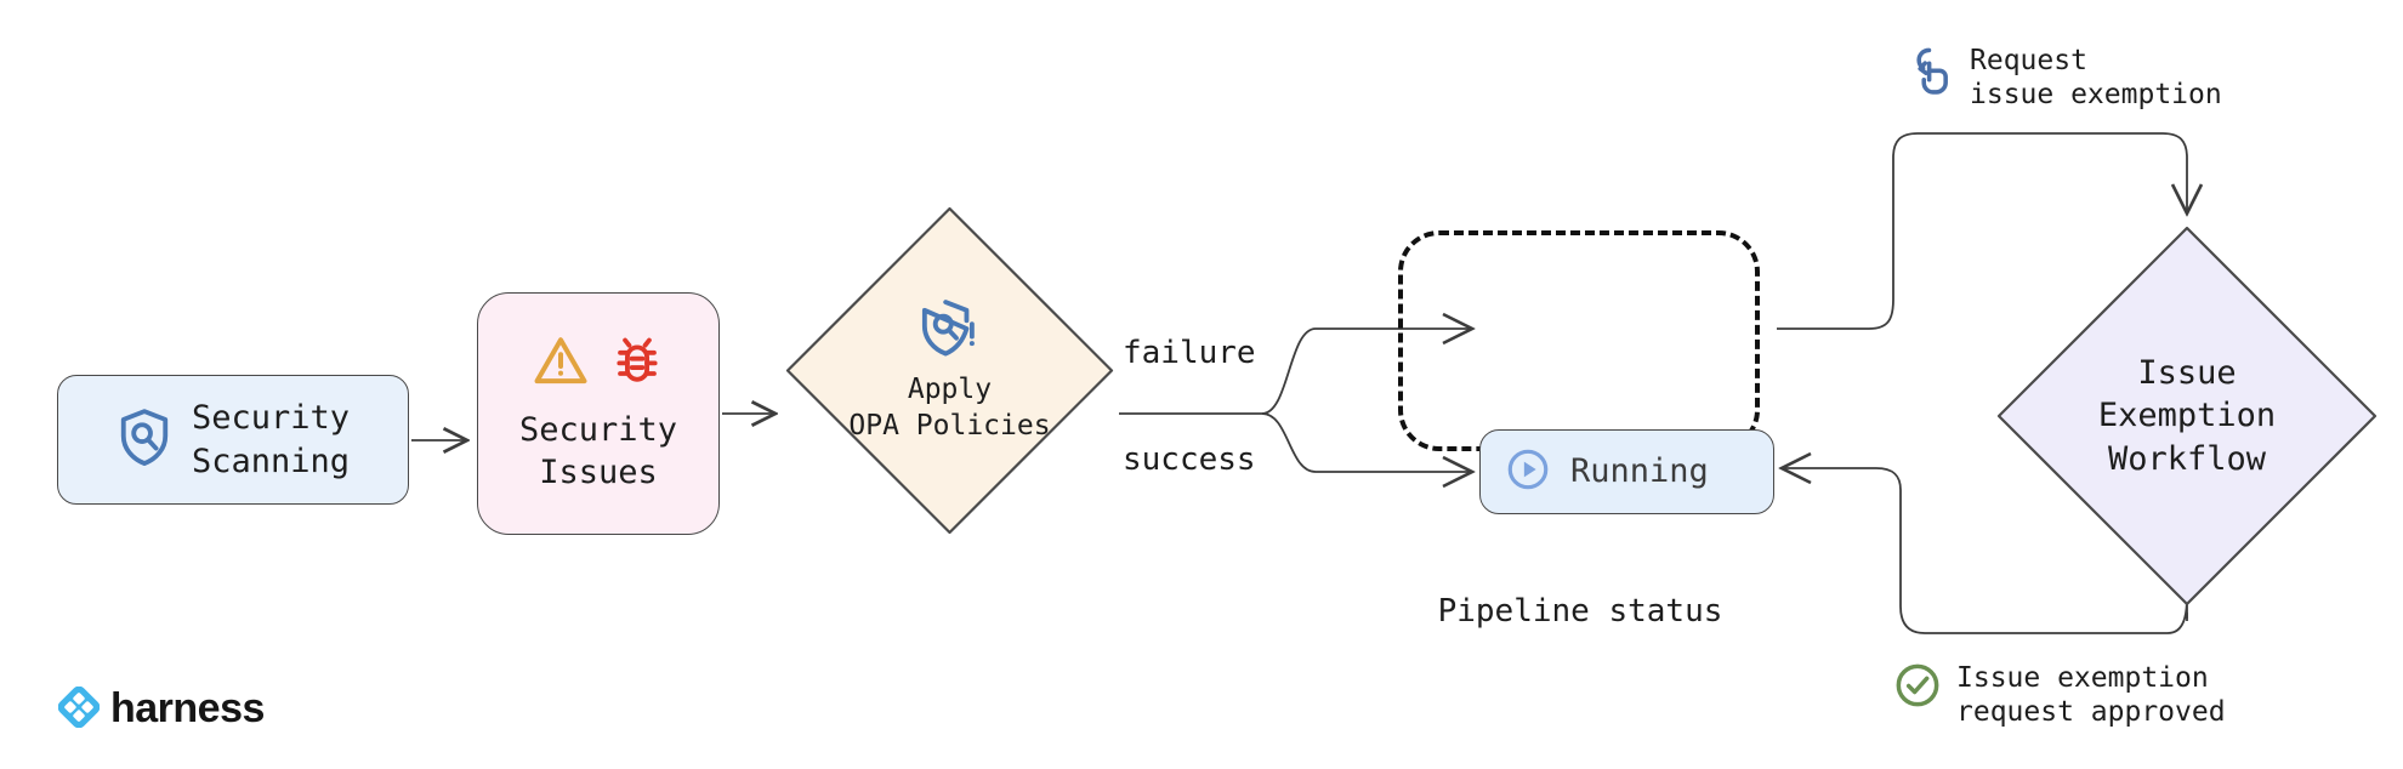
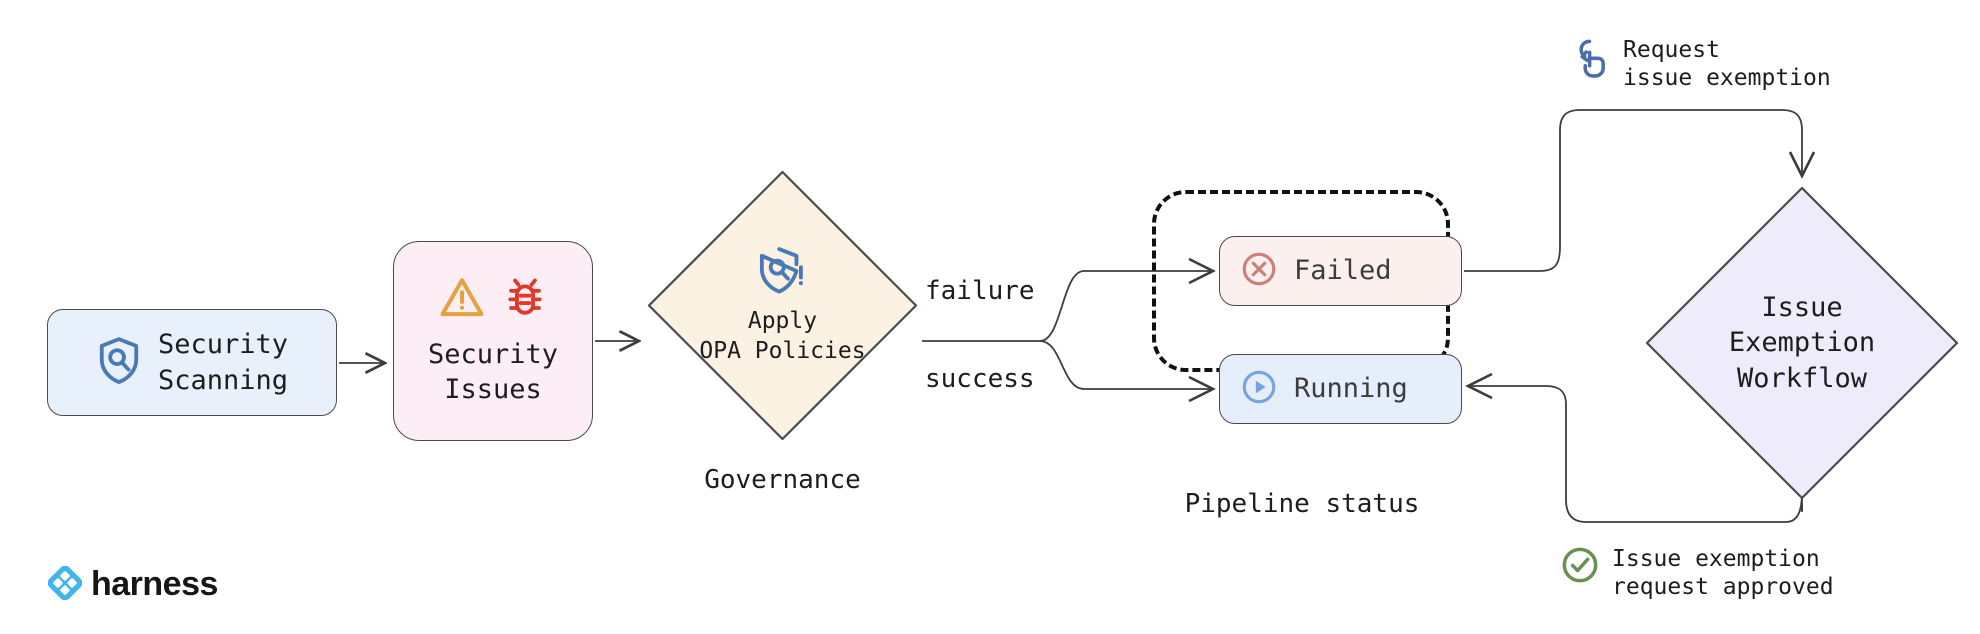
  Security
  Scanning
  Security
  Issues
  Apply
  OPA Policies
+ Governance
+ Failed
  Running
  Pipeline status
  failure
  success
  Issue
  Exemption
  Workflow
  Request
  issue exemption
  Issue exemption
  request approved
  harness
